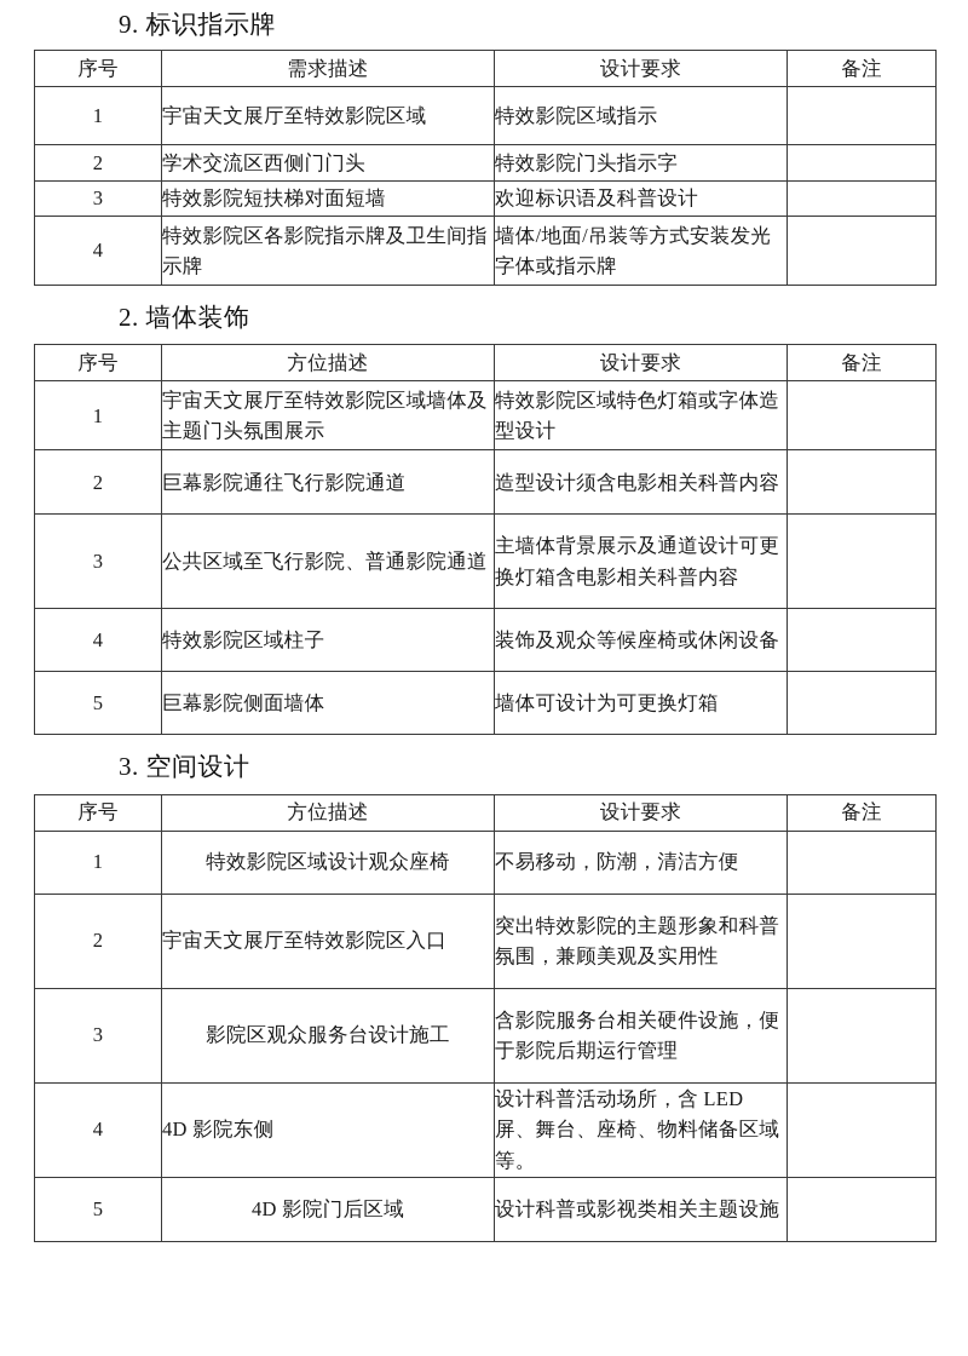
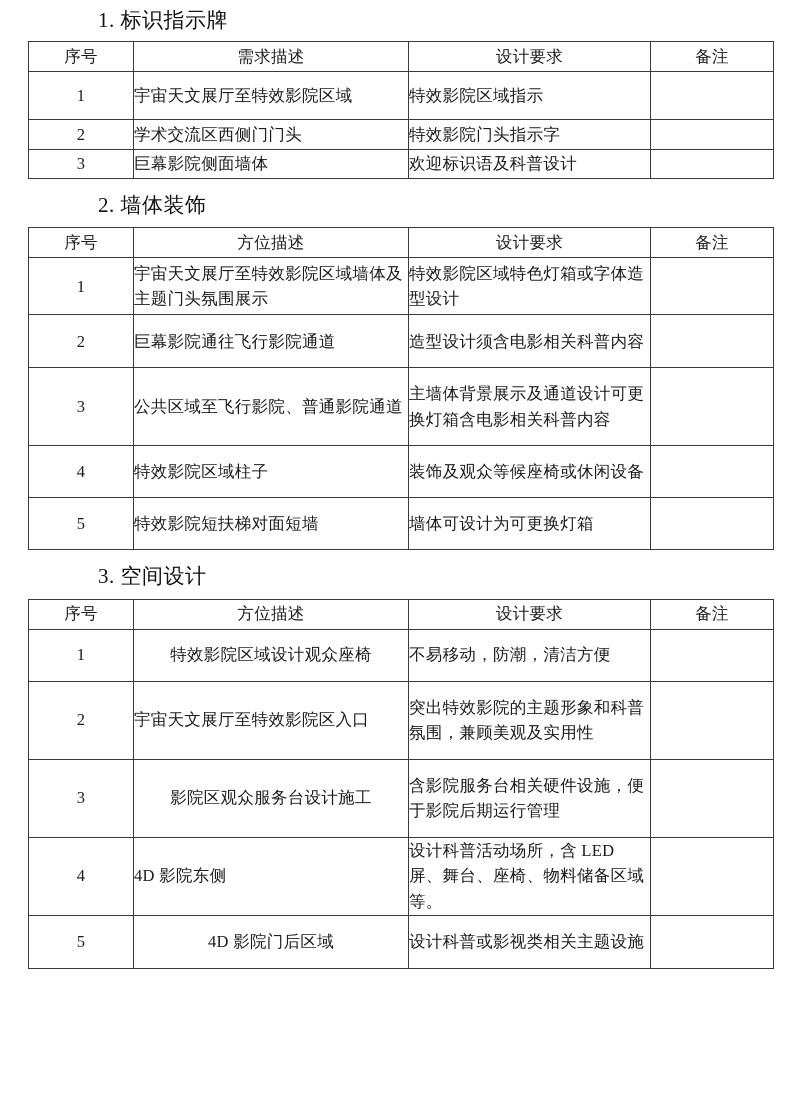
- 9. 标识指示牌
+ 1. 标识指示牌
  序号	需求描述	设计要求	备注
  1	宇宙天文展厅至特效影院区域	特效影院区域指示
  2	学术交流区西侧门门头	特效影院门头指示字
- 3	特效影院短扶梯对面短墙	欢迎标识语及科普设计
+ 3	巨幕影院侧面墙体	欢迎标识语及科普设计
- 4	特效影院区各影院指示牌及卫生间指示牌	墙体/地面/吊装等方式安装发光字体或指示牌
  2. 墙体装饰
  序号	方位描述	设计要求	备注
  1	宇宙天文展厅至特效影院区域墙体及主题门头氛围展示	特效影院区域特色灯箱或字体造型设计
  2	巨幕影院通往飞行影院通道	造型设计须含电影相关科普内容
  3	公共区域至飞行影院、普通影院通道	主墙体背景展示及通道设计可更换灯箱含电影相关科普内容
  4	特效影院区域柱子	装饰及观众等候座椅或休闲设备
- 5	巨幕影院侧面墙体	墙体可设计为可更换灯箱
+ 5	特效影院短扶梯对面短墙	墙体可设计为可更换灯箱
  3. 空间设计
  序号	方位描述	设计要求	备注
  1	特效影院区域设计观众座椅	不易移动，防潮，清洁方便
  2	宇宙天文展厅至特效影院区入口	突出特效影院的主题形象和科普氛围，兼顾美观及实用性
  3	影院区观众服务台设计施工	含影院服务台相关硬件设施，便于影院后期运行管理
  4	4D 影院东侧	设计科普活动场所，含 LED 屏、舞台、座椅、物料储备区域等。
  5	4D 影院门后区域	设计科普或影视类相关主题设施
